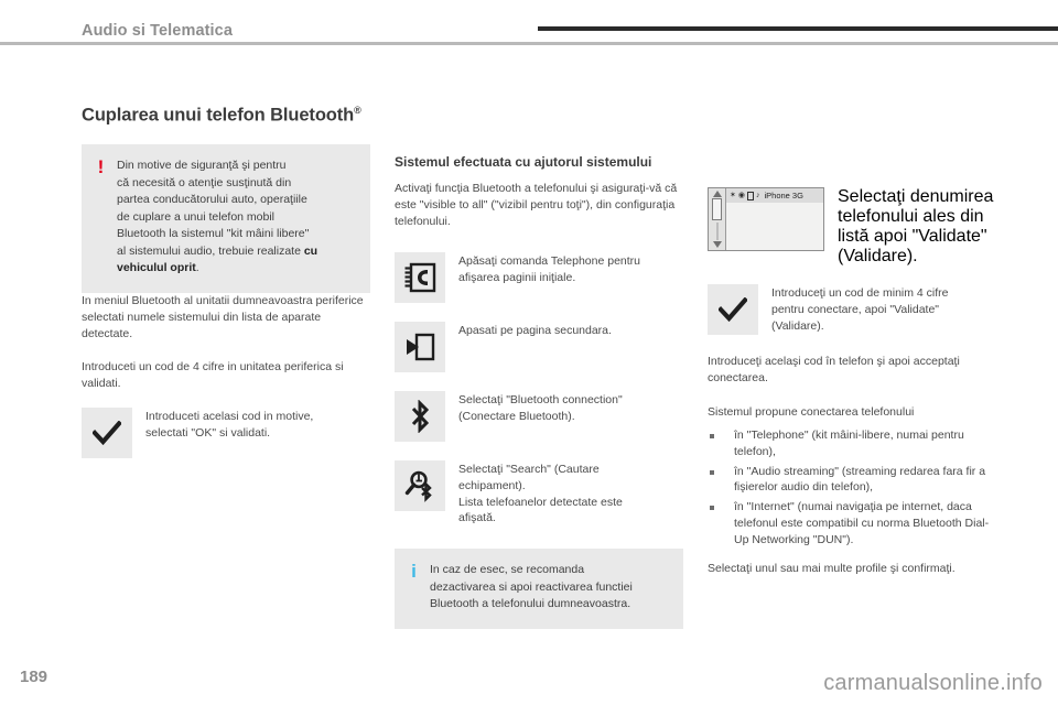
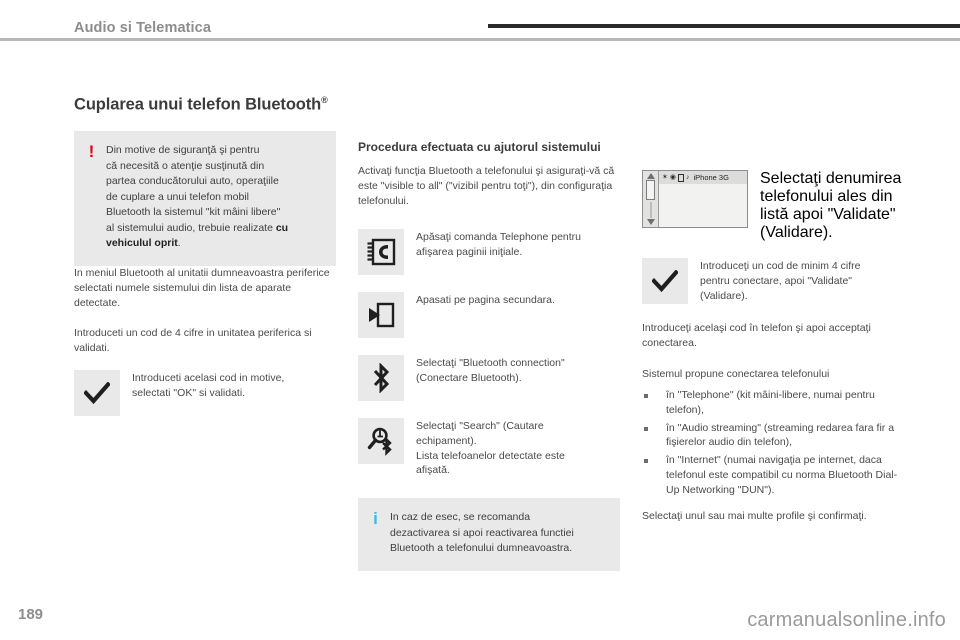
  Audio si Telematica
  Cuplarea unui telefon Bluetooth®
  !
  Din motive de siguranţă şi pentru
  că necesită o atenţie susţinută din
  partea conducătorului auto, operaţiile
  de cuplare a unui telefon mobil
  Bluetooth la sistemul "kit mâini libere"
  al sistemului audio, trebuie realizate cu
  vehiculul oprit.
  In meniul Bluetooth al unitatii dumneavoastra periferice selectati numele sistemului din lista de aparate detectate.
  Introduceti un cod de 4 cifre in unitatea periferica si validati.
  Introduceti acelasi cod in motive,
  selectati "OK" si validati.
- Sistemul efectuata cu ajutorul sistemului
+ Procedura efectuata cu ajutorul sistemului
  Activaţi funcţia Bluetooth a telefonului şi asiguraţi-vă că este "visible to all" ("vizibil pentru toţi"), din configuraţia telefonului.
  Apăsaţi comanda Telephone pentru
  afişarea paginii iniţiale.
  Apasati pe pagina secundara.
  Selectaţi "Bluetooth connection"
  (Conectare Bluetooth).
  Selectaţi "Search" (Cautare
  echipament).
  Lista telefoanelor detectate este
  afişată.
  i
  In caz de esec, se recomanda
  dezactivarea si apoi reactivarea functiei
  Bluetooth a telefonului dumneavoastra.
  iPhone 3G
  Selectaţi denumirea telefonului ales din listă apoi "Validate" (Validare).
  Introduceţi un cod de minim 4 cifre
  pentru conectare, apoi "Validate"
  (Validare).
  Introduceţi acelaşi cod în telefon şi apoi acceptaţi conectarea.
  Sistemul propune conectarea telefonului
  în "Telephone" (kit mâini-libere, numai pentru telefon),
  în "Audio streaming" (streaming redarea fara fir a fişierelor audio din telefon),
  în "Internet" (numai navigaţia pe internet, daca telefonul este compatibil cu norma Bluetooth Dial-Up Networking "DUN").
  Selectaţi unul sau mai multe profile şi confirmaţi.
  189
  carmanualsonline.info
